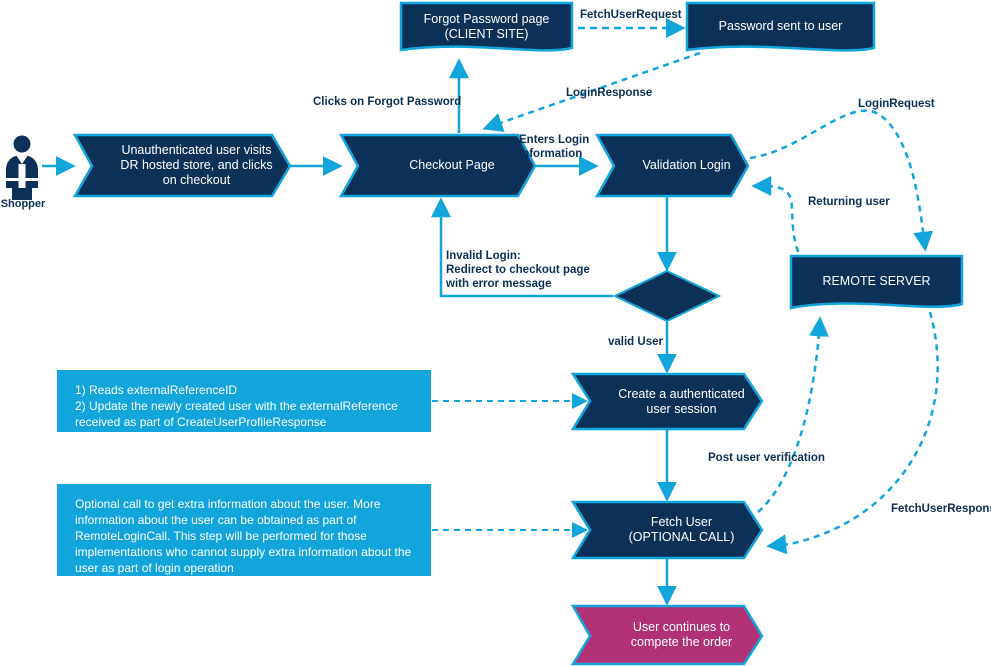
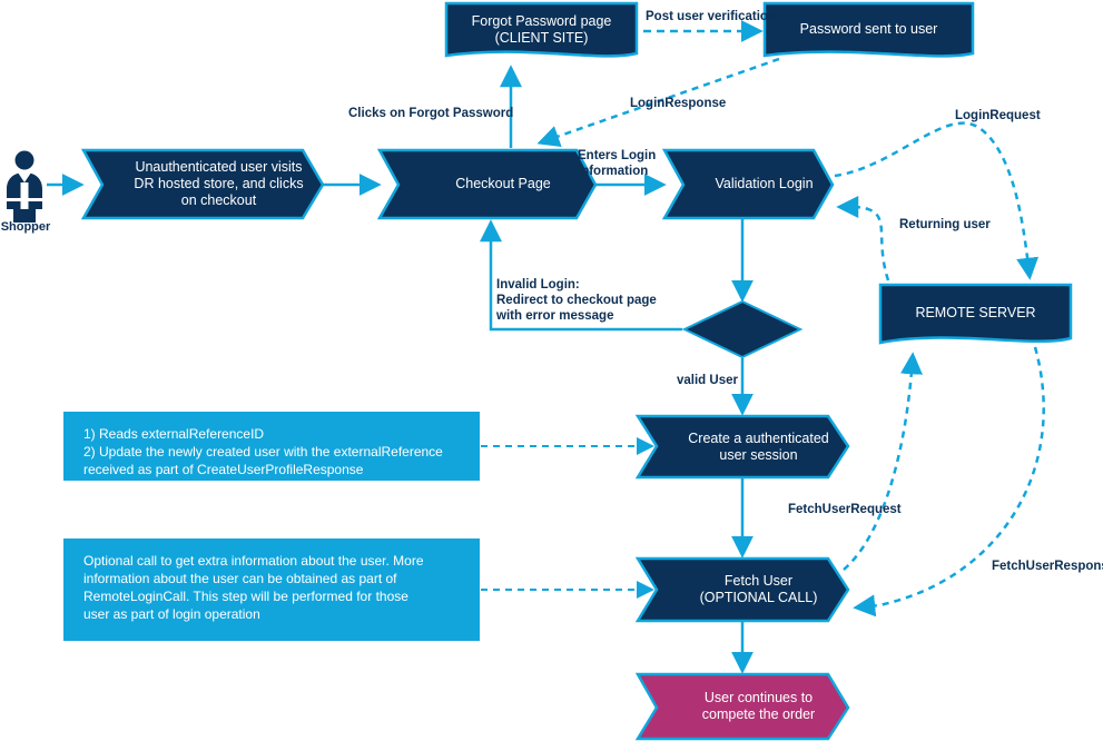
  Forgot Password page
  (CLIENT SITE)
  Password sent to user
  Unauthenticated user visits
  DR hosted store, and clicks
  on checkout
  Checkout Page
  Validation Login
  REMOTE SERVER
  Create a authenticated
  user session
  Fetch User
  (OPTIONAL CALL)
  User continues to
  compete the order
  Shopper
- FetchUserRequest
+ Post user verification
  Clicks on Forgot Password
  LoginResponse
  Enters Login information
  LoginRequest
  Returning user
  Invalid Login:
  Redirect to checkout page
  with error message
  valid User
- Post user verification
+ FetchUserRequest
  FetchUserRespon
  1) Reads externalReferenceID
  2) Update the newly created user with the externalReference
  received as part of CreateUserProfileResponse
  Optional call to get extra information about the user. More
  information about the user can be obtained as part of
  RemoteLoginCall. This step will be performed for those
- implementations who cannot supply extra information about the
  user as part of login operation
